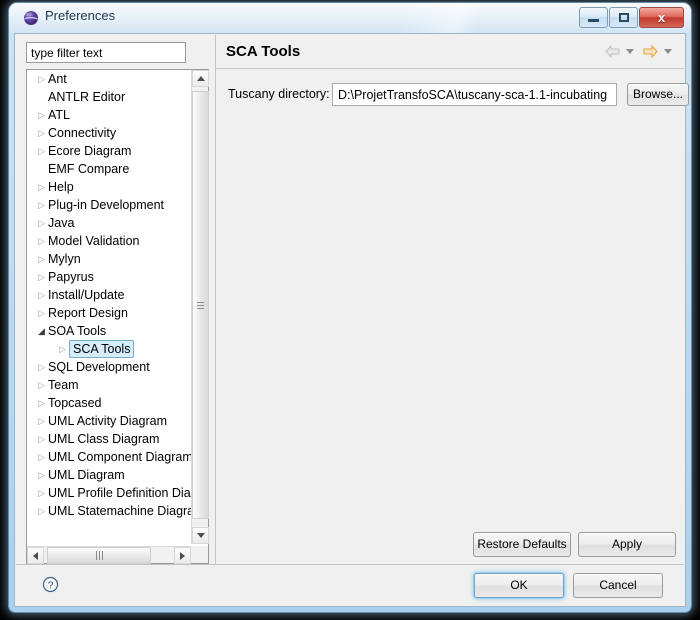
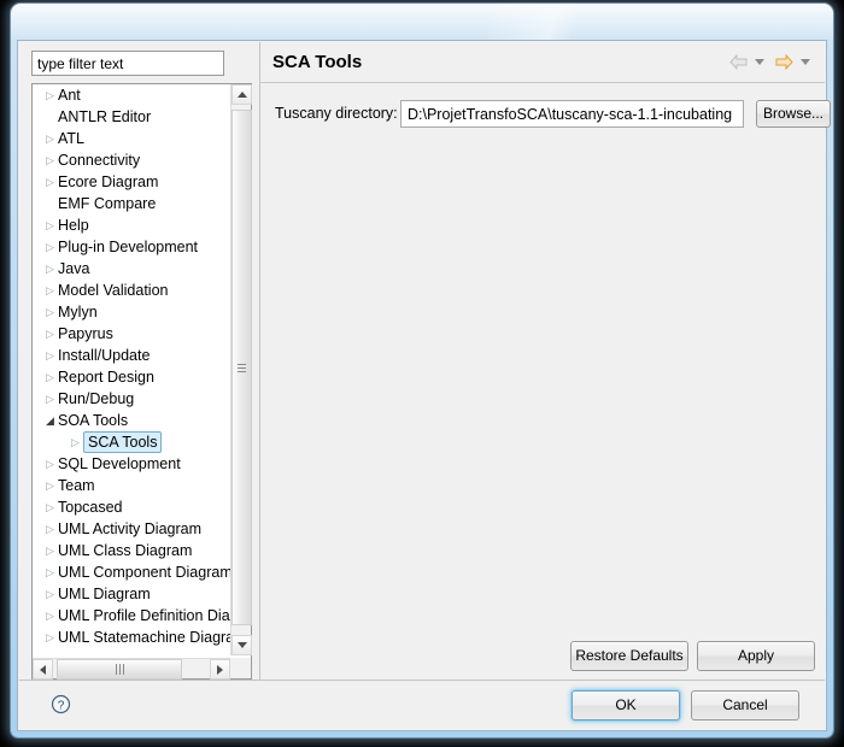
- Preferences
- x
  type filter text
  ▷ Ant
  ANTLR Editor
  ▷ ATL
  ▷ Connectivity
  ▷ Ecore Diagram
  EMF Compare
  ▷ Help
  ▷ Plug-in Development
  ▷ Java
  ▷ Model Validation
  ▷ Mylyn
  ▷ Papyrus
  ▷ Install/Update
  ▷ Report Design
+ ▷ Run/Debug
  ◢ SOA Tools
  ▷ SCA Tools
  ▷ SQL Development
  ▷ Team
  ▷ Topcased
  ▷ UML Activity Diagram
  ▷ UML Class Diagram
  ▷ UML Component Diagram
  ▷ UML Diagram
  ▷ UML Profile Definition Dia
  ▷ UML Statemachine Diagr
  SCA Tools
  Tuscany directory:
  D:\ProjetTransfoSCA\tuscany-sca-1.1-incubating
  Browse...
  Restore Defaults
  Apply
  ?
  OK
  Cancel
